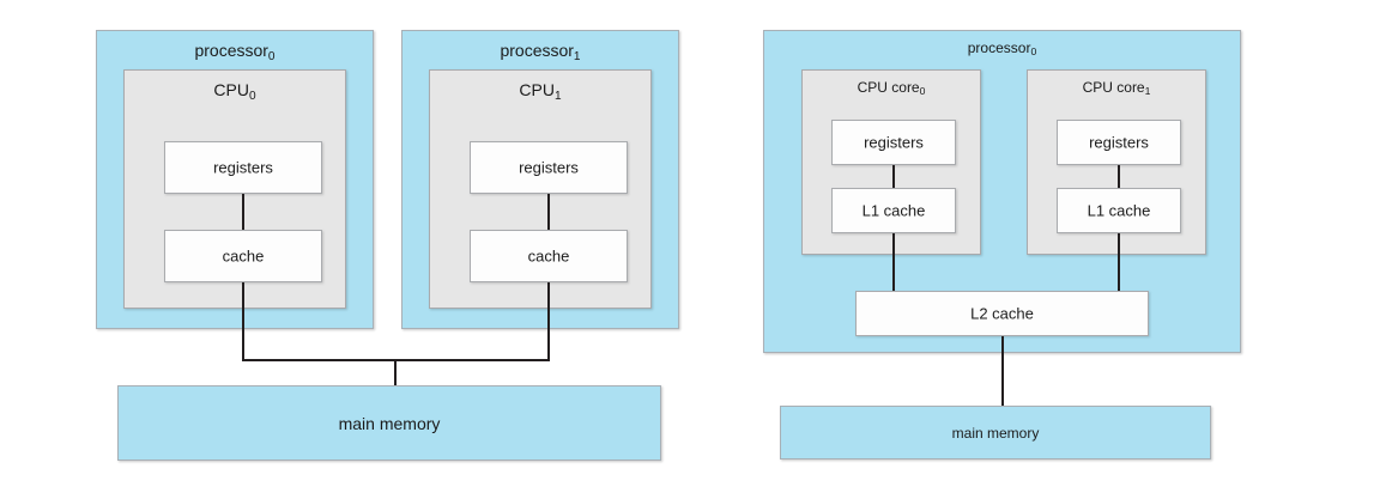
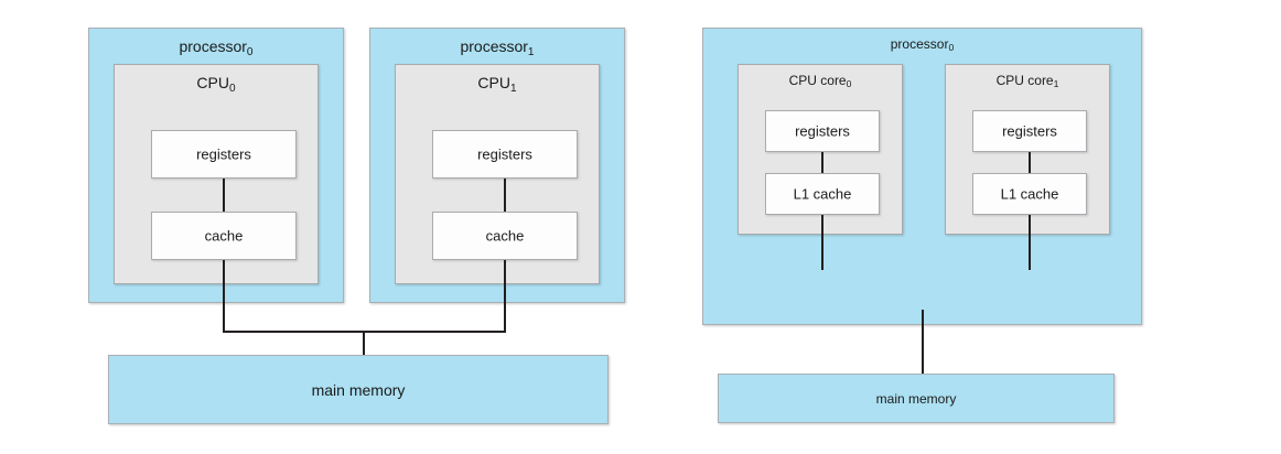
  processor0
  CPU0
  registers
  cache
  processor1
  CPU1
  registers
  cache
  main memory
  processor0
  CPU core0
  registers
  L1 cache
  CPU core1
  registers
  L1 cache
- L2 cache
  main memory
